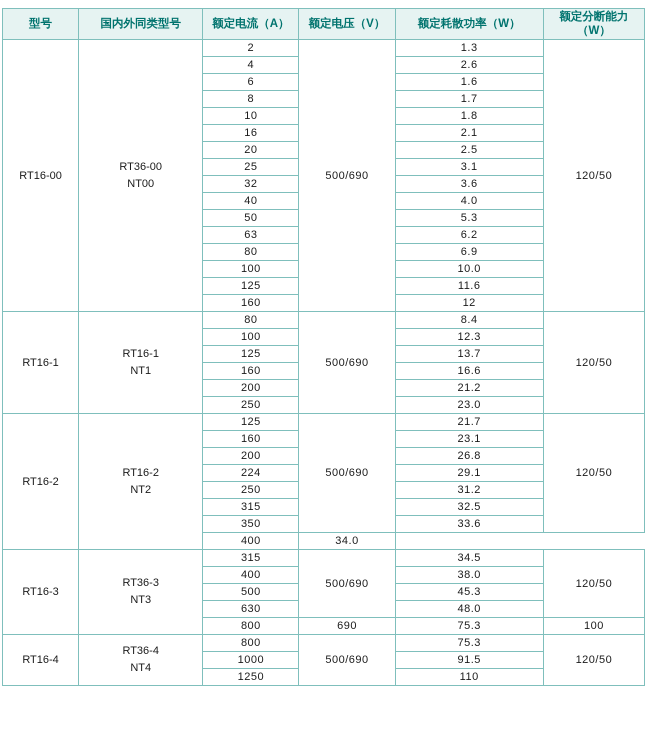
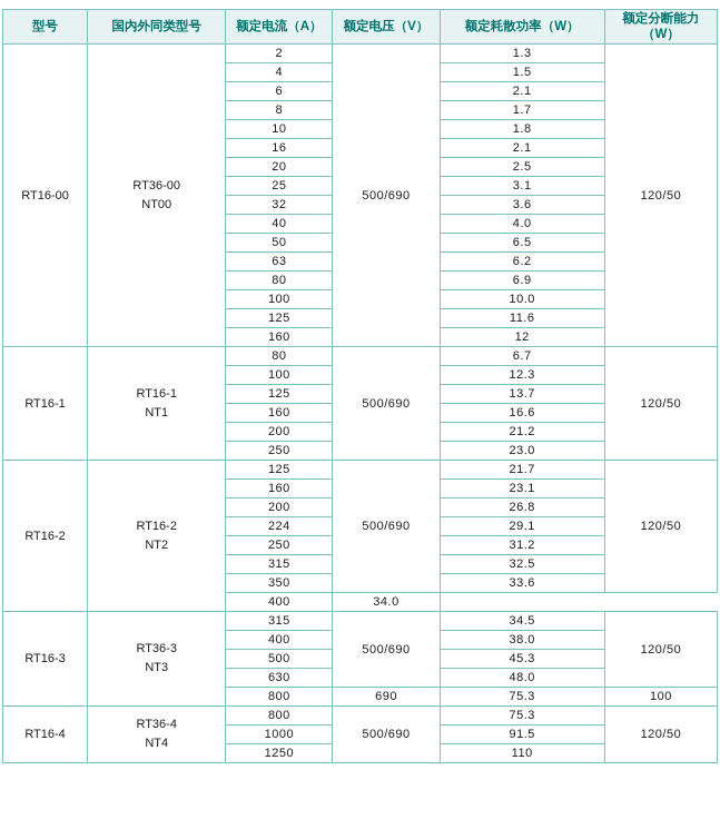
  型号	国内外同类型号	额定电流（A）	额定电压（V）	额定耗散功率（W）	额定分断能力（W）
  RT16-00	RT36-00NT00	2	500/690	1.3	120/50
- 4	2.6
+ 4	1.5
- 6	1.6
+ 6	2.1
  8	1.7
  10	1.8
  16	2.1
  20	2.5
  25	3.1
  32	3.6
  40	4.0
- 50	5.3
+ 50	6.5
  63	6.2
  80	6.9
  100	10.0
  125	11.6
  160	12
- RT16-1	RT16-1NT1	80	500/690	8.4	120/50
+ RT16-1	RT16-1NT1	80	500/690	6.7	120/50
  100	12.3
  125	13.7
  160	16.6
  200	21.2
  250	23.0
  RT16-2	RT16-2NT2	125	500/690	21.7	120/50
  160	23.1
  200	26.8
  224	29.1
  250	31.2
  315	32.5
  350	33.6
  400	34.0
  RT16-3	RT36-3NT3	315	500/690	34.5	120/50
  400	38.0
  500	45.3
  630	48.0
  800	690	75.3	100
  RT16-4	RT36-4NT4	800	500/690	75.3	120/50
  1000	91.5
  1250	110
